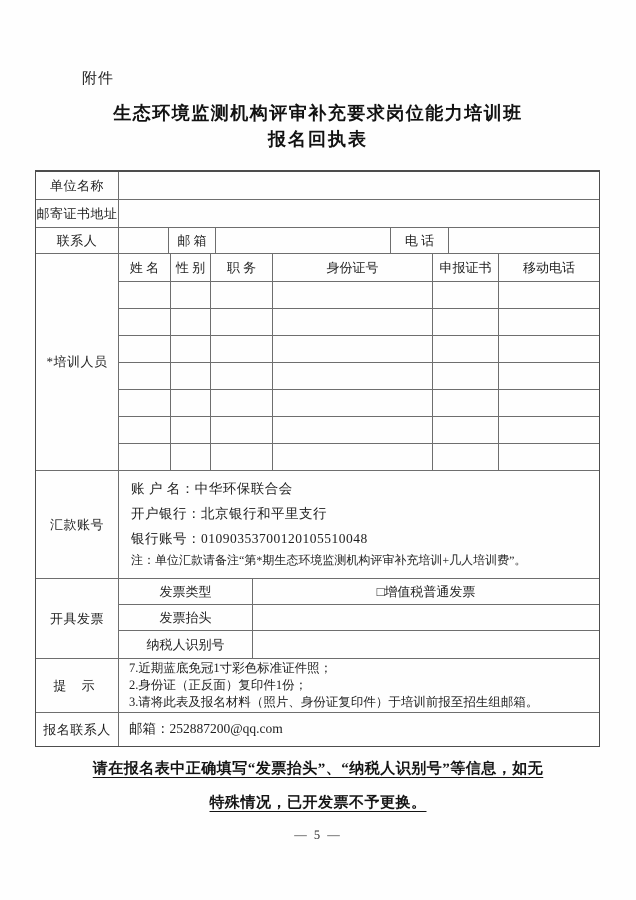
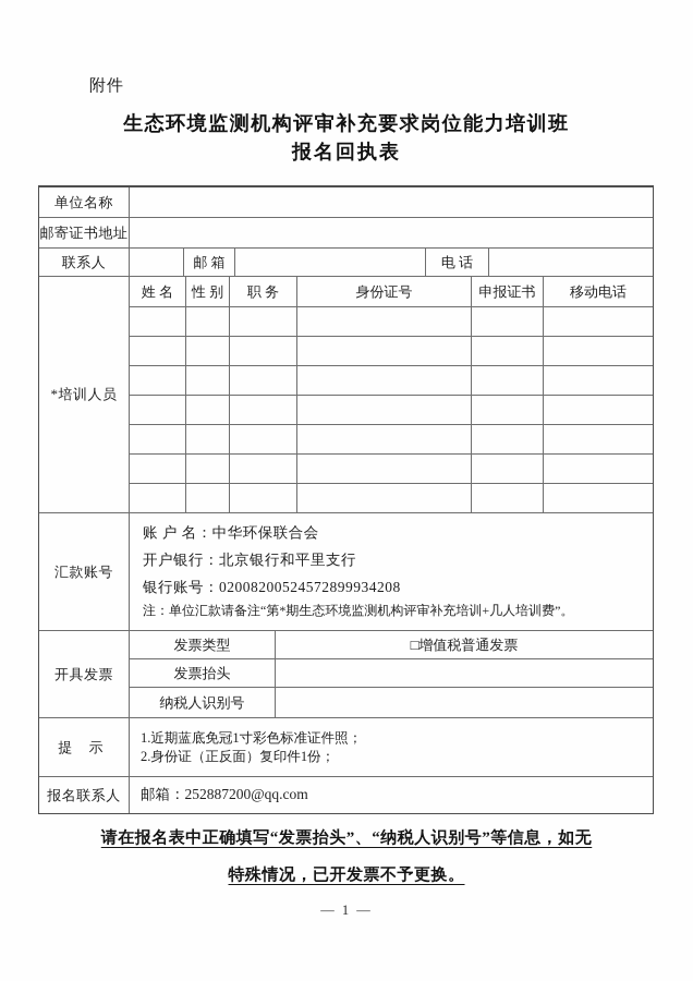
  附件
  生态环境监测机构评审补充要求岗位能力培训班
  报名回执表
  单位名称
  邮寄证书地址
  联系人
  邮 箱
  电 话
  *培训人员
  姓 名
  性 别
  职 务
  身份证号
  申报证书
  移动电话
  汇款账号
  账 户 名：中华环保联合会
  开户银行：北京银行和平里支行
- 银行账号：01090353700120105510048
+ 银行账号：02008200524572899934208
  注：单位汇款请备注“第*期生态环境监测机构评审补充培训+几人培训费”。
  开具发票
  发票类型
  □增值税普通发票
  发票抬头
  纳税人识别号
  提 示
- 7.近期蓝底免冠1寸彩色标准证件照；
+ 1.近期蓝底免冠1寸彩色标准证件照；
  2.身份证（正反面）复印件1份；
- 3.请将此表及报名材料（照片、身份证复印件）于培训前报至招生组邮箱。
  报名联系人
  邮箱：252887200@qq.com
  请在报名表中正确填写“发票抬头”、“纳税人识别号”等信息，如无
  特殊情况，已开发票不予更换。
- — 5 —
+ — 1 —
